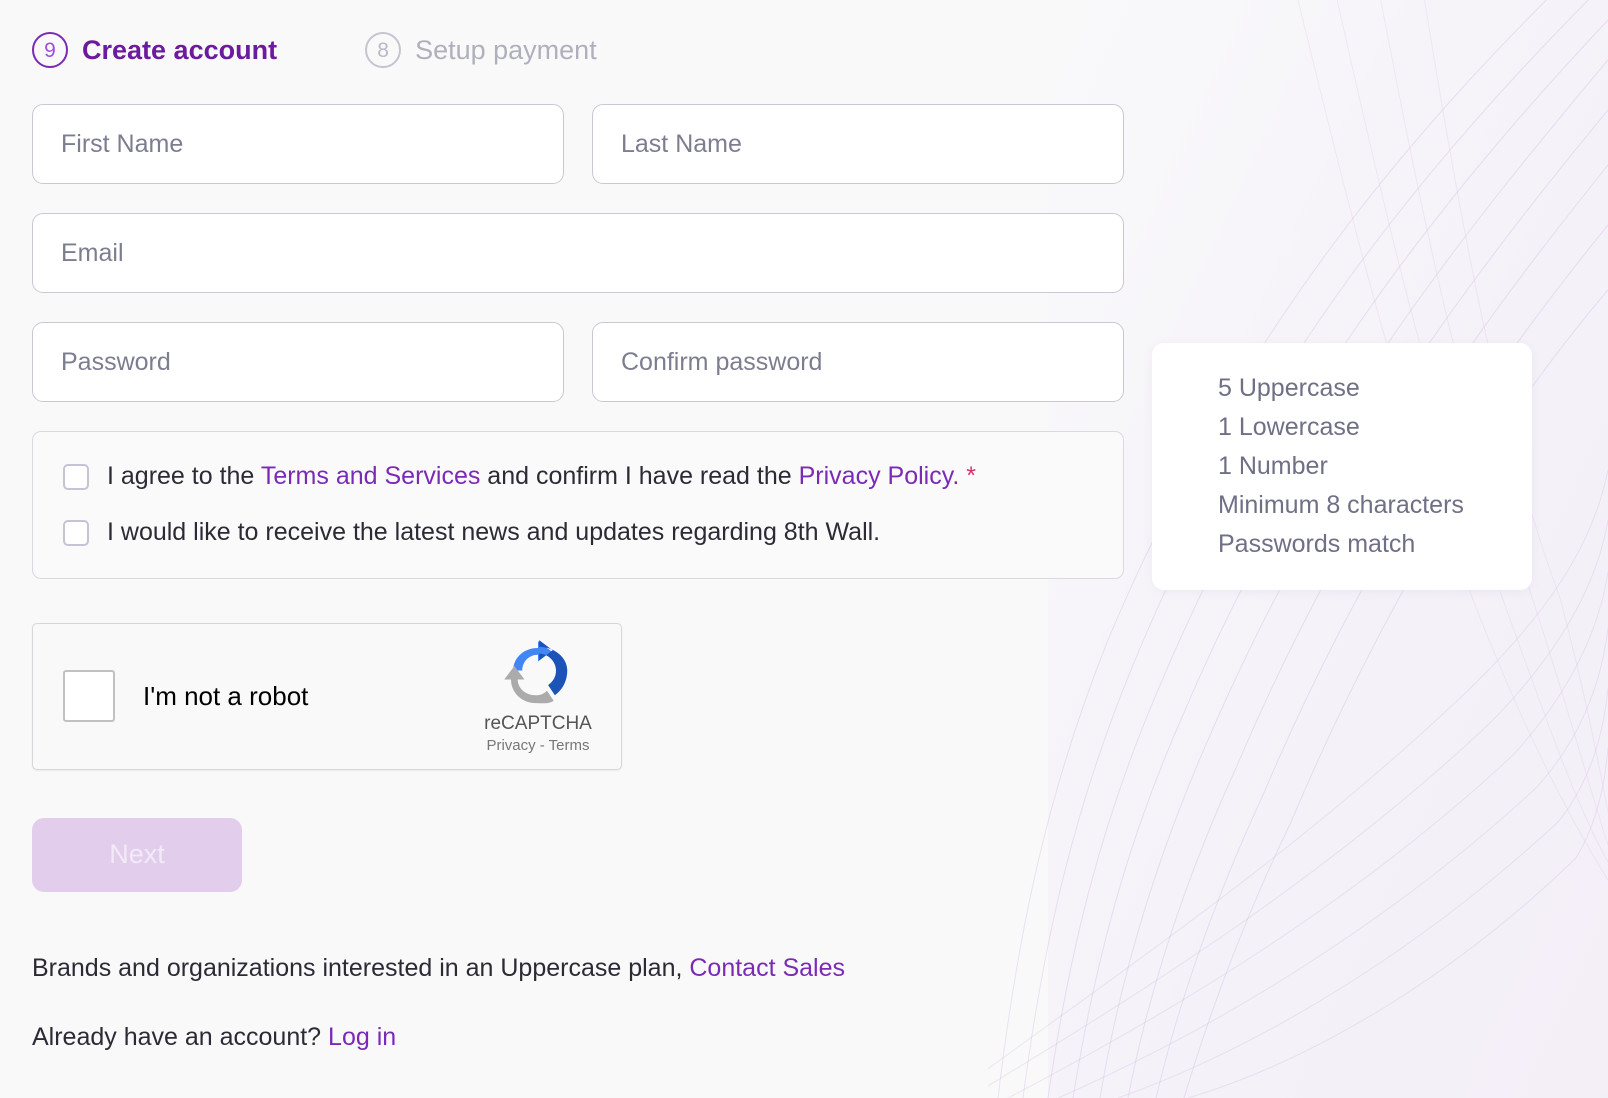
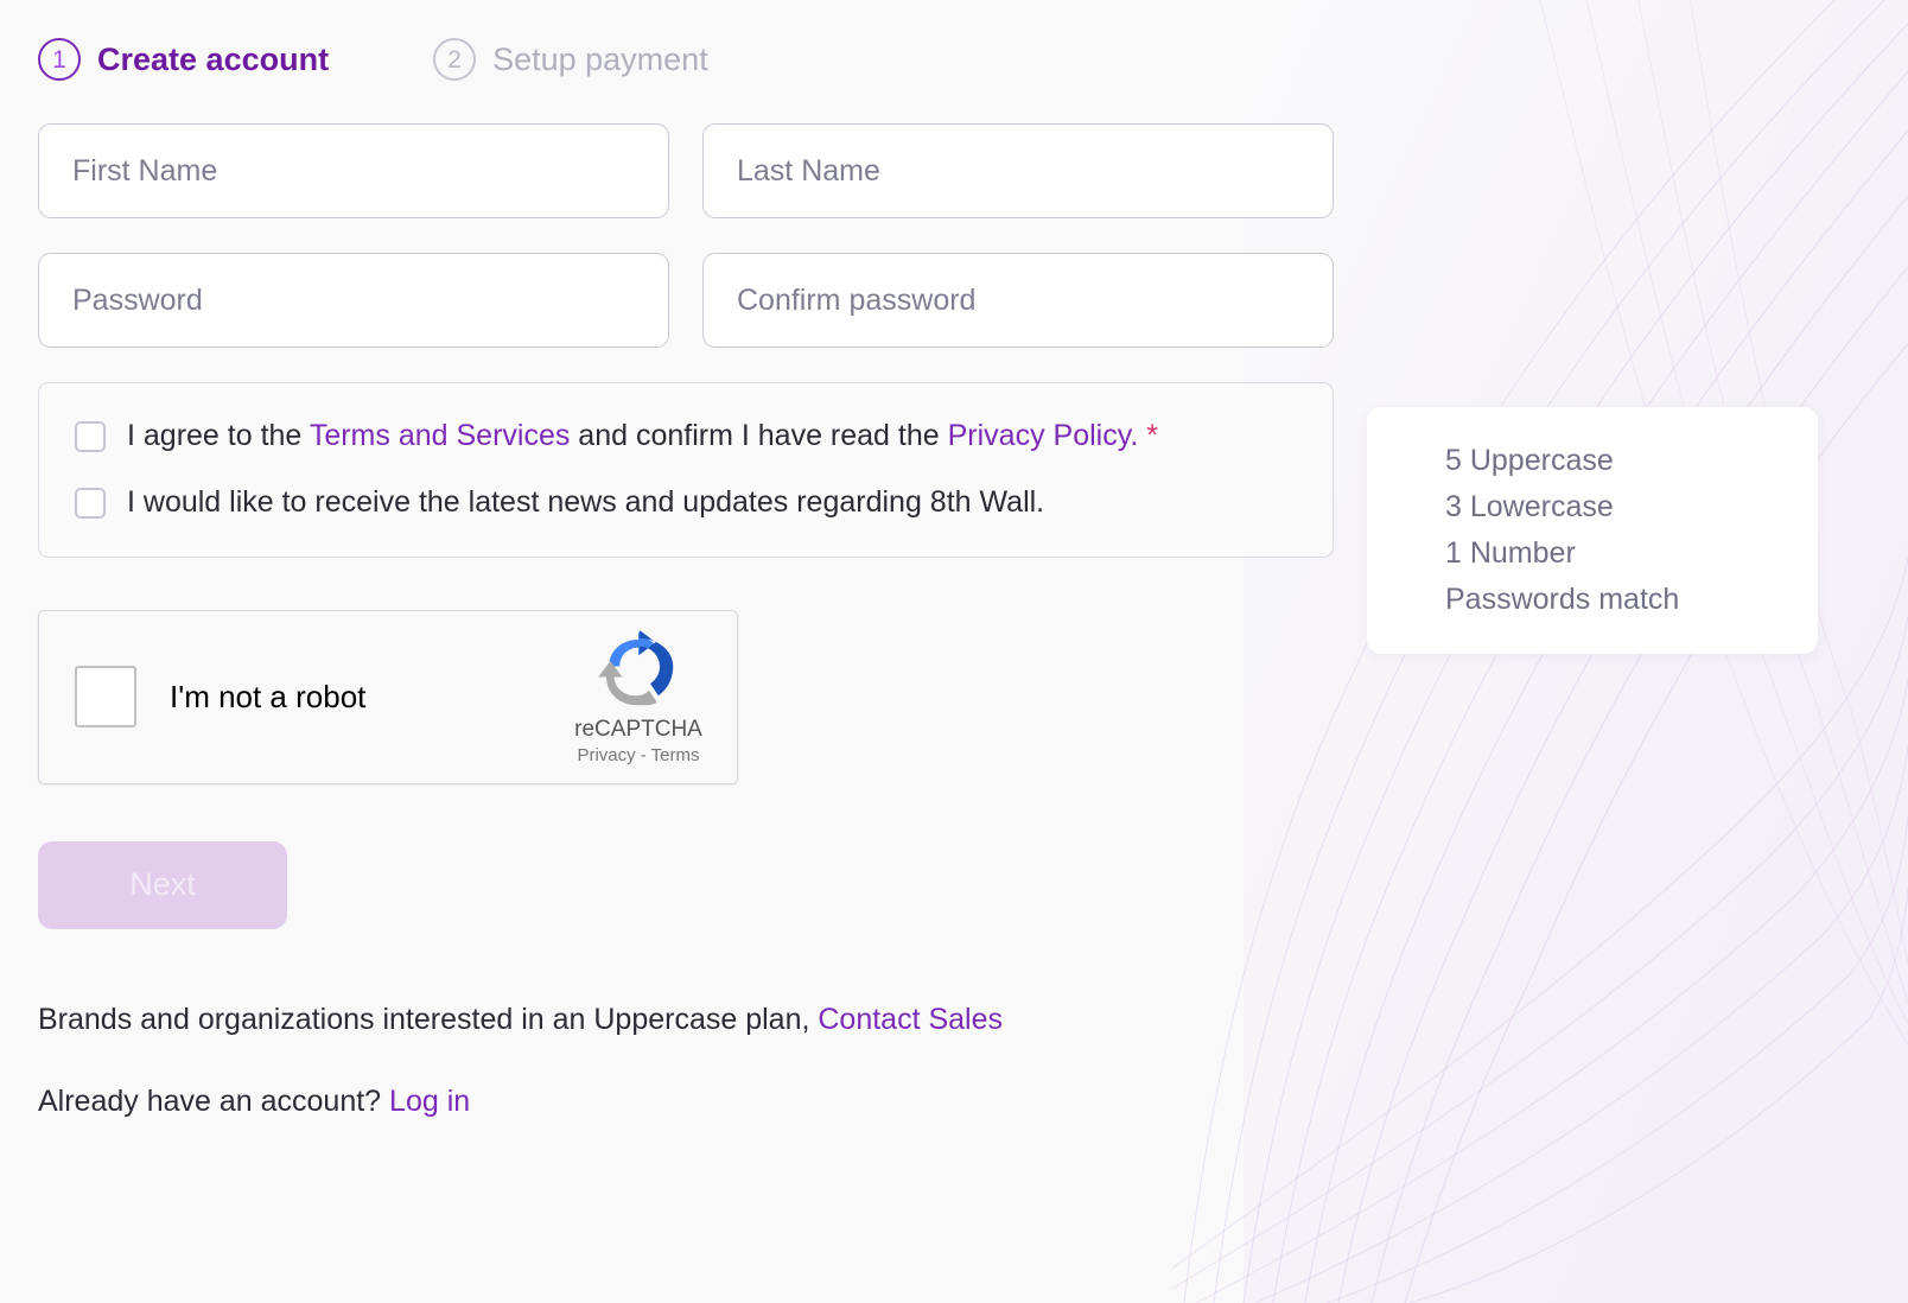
- 9
+ 1
  Create account
- 8
+ 2
  Setup payment
  First Name
  Last Name
- Email
  Password
  Confirm password
  I agree to the Terms and Services and confirm I have read the Privacy Policy. *
  I would like to receive the latest news and updates regarding 8th Wall.
  I'm not a robot
  reCAPTCHA
  Privacy - Terms
  Next
  Brands and organizations interested in an Uppercase plan, Contact Sales
  Already have an account? Log in
  5 Uppercase
- 1 Lowercase
+ 3 Lowercase
  1 Number
- Minimum 8 characters
  Passwords match
